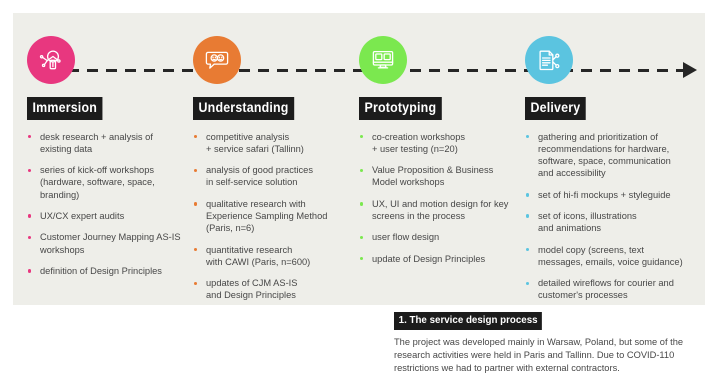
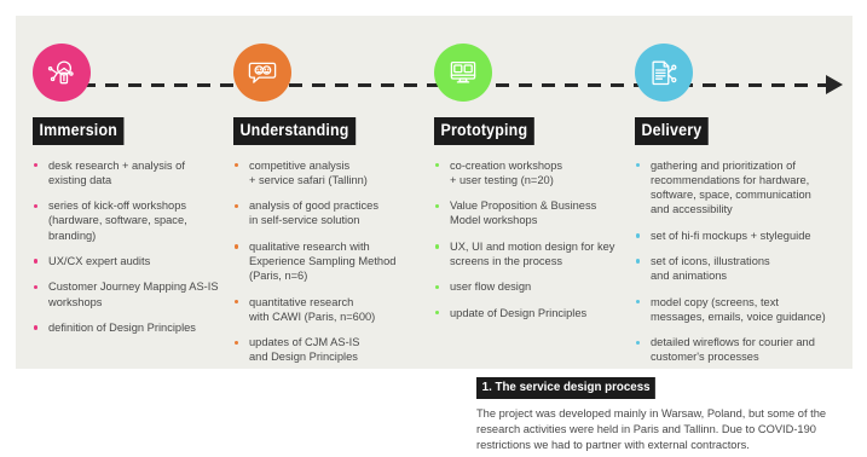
  Immersion
  desk research + analysis of
  existing data
  series of kick-off workshops
  (hardware, software, space,
  branding)
  UX/CX expert audits
  Customer Journey Mapping AS-IS
  workshops
  definition of Design Principles
  Understanding
  competitive analysis
  + service safari (Tallinn)
  analysis of good practices
  in self-service solution
  qualitative research with
  Experience Sampling Method
  (Paris, n=6)
  quantitative research
  with CAWI (Paris, n=600)
  updates of CJM AS-IS
  and Design Principles
  Prototyping
  co-creation workshops
  + user testing (n=20)
  Value Proposition & Business
  Model workshops
  UX, UI and motion design for key
  screens in the process
  user flow design
  update of Design Principles
  Delivery
  gathering and prioritization of
  recommendations for hardware,
  software, space, communication
  and accessibility
  set of hi-fi mockups + styleguide
  set of icons, illustrations
  and animations
  model copy (screens, text
  messages, emails, voice guidance)
  detailed wireflows for courier and
  customer's processes
  1. The service design process
- The project was developed mainly in Warsaw, Poland, but some of the research activities were held in Paris and Tallinn. Due to COVID-110 restrictions we had to partner with external contractors.
+ The project was developed mainly in Warsaw, Poland, but some of the research activities were held in Paris and Tallinn. Due to COVID-190 restrictions we had to partner with external contractors.
